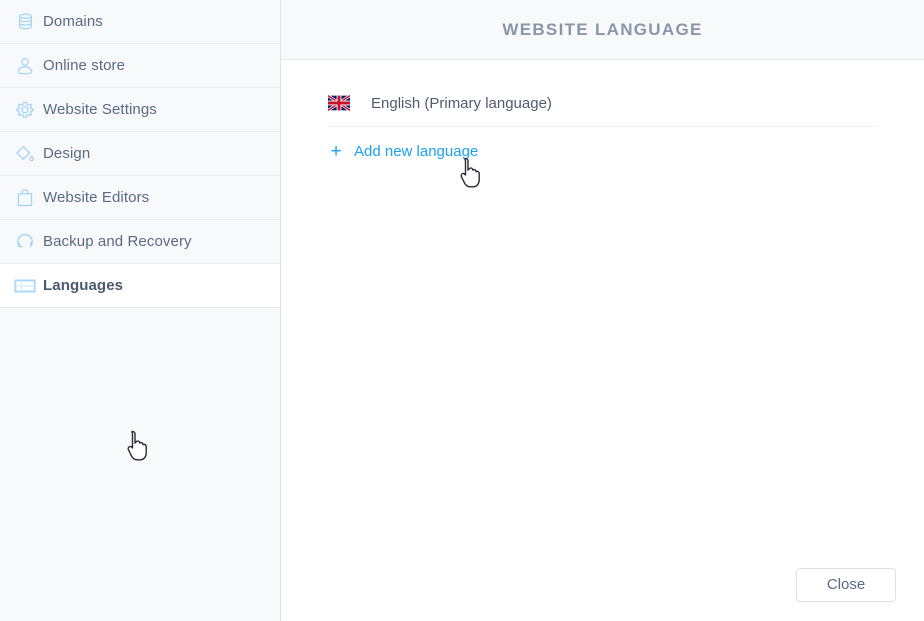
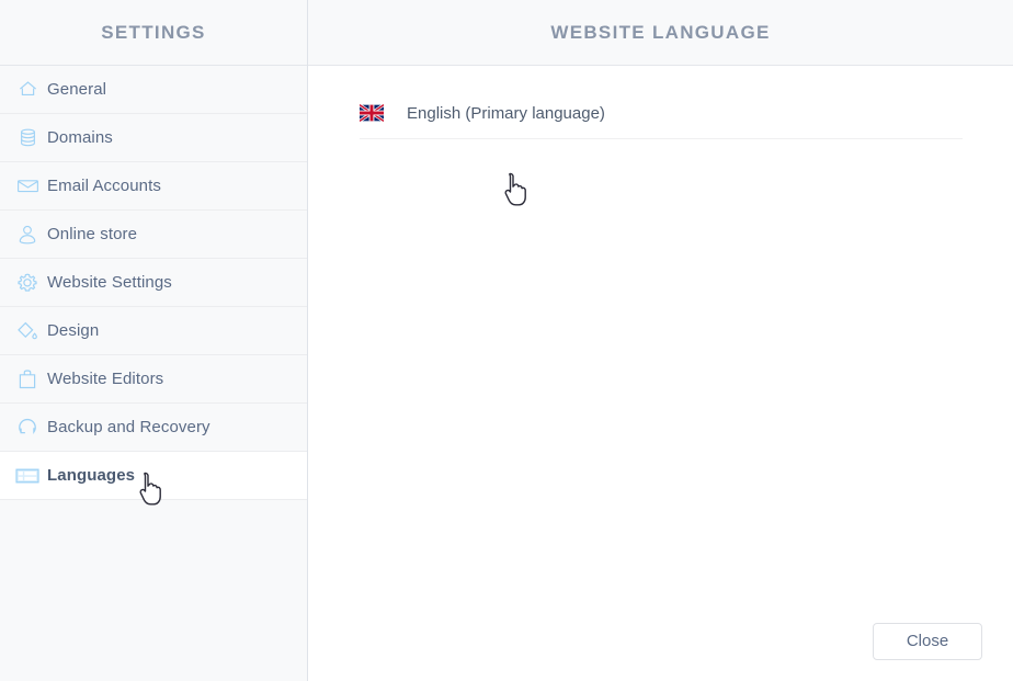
+ SETTINGS
+ General
  Domains
+ Email Accounts
  Online store
  Website Settings
  Design
  Website Editors
  Backup and Recovery
  Languages
  WEBSITE LANGUAGE
  English (Primary language)
- +
- Add new language
  Close
